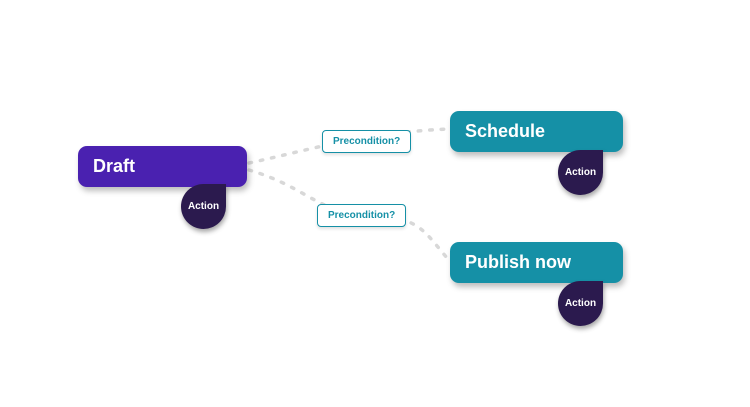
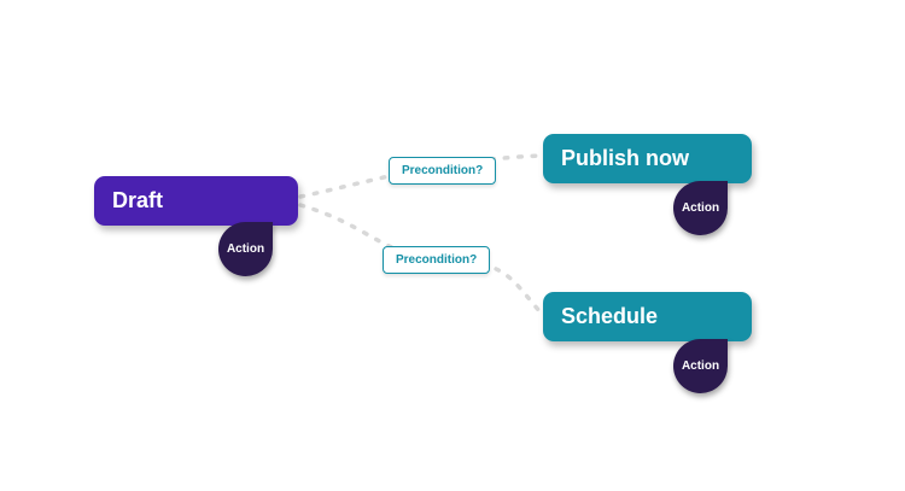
  Draft
  Action
  Precondition?
- Schedule
+ Publish now
  Action
  Precondition?
- Publish now
+ Schedule
  Action
